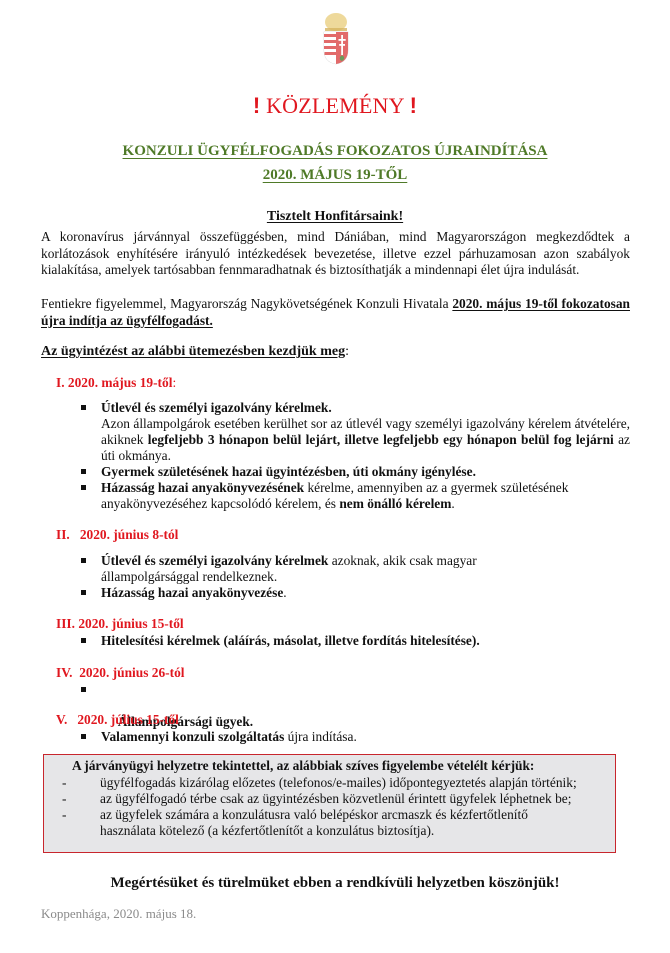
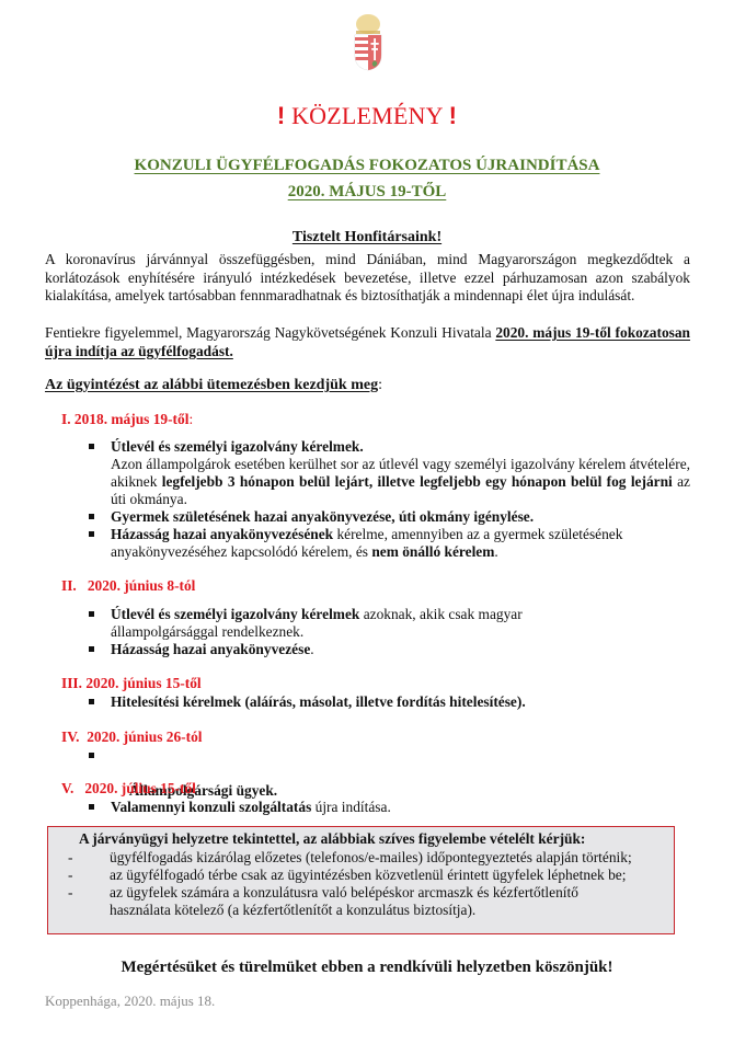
  ! KÖZLEMÉNY !
  KONZULI ÜGYFÉLFOGADÁS FOKOZATOS ÚJRAINDÍTÁSA
  2020. MÁJUS 19-TŐL
  Tisztelt Honfitársaink!
  A koronavírus járvánnyal összefüggésben, mind Dániában, mind Magyarországon megkezdődtek a korlátozások enyhítésére irányuló intézkedések bevezetése, illetve ezzel párhuzamosan azon szabályok kialakítása, amelyek tartósabban fennmaradhatnak és biztosíthatják a mindennapi élet újra indulását.
  Fentiekre figyelemmel, Magyarország Nagykövetségének Konzuli Hivatala 2020. május 19-től fokozatosan újra indítja az ügyfélfogadást.
  Az ügyintézést az alábbi ütemezésben kezdjük meg:
- I. 2020. május 19-től:
+ I. 2018. május 19-től:
  Útlevél és személyi igazolvány kérelmek.
  Azon állampolgárok esetében kerülhet sor az útlevél vagy személyi igazolvány kérelem átvételére, akiknek legfeljebb 3 hónapon belül lejárt, illetve legfeljebb egy hónapon belül fog lejárni az úti okmánya.
- Gyermek születésének hazai ügyintézésben, úti okmány igénylése.
+ Gyermek születésének hazai anyakönyvezése, úti okmány igénylése.
  Házasság hazai anyakönyvezésének kérelme, amennyiben az a gyermek születésének anyakönyvezéséhez kapcsolódó kérelem, és nem önálló kérelem.
  II. 2020. június 8-tól
  Útlevél és személyi igazolvány kérelmek azoknak, akik csak magyar állampolgársággal rendelkeznek.
  Házasság hazai anyakönyvezése.
  III. 2020. június 15-től
  Hitelesítési kérelmek (aláírás, másolat, illetve fordítás hitelesítése).
  IV. 2020. június 26-tól
  Állampolgársági ügyek.
  V. 2020. július 15-től
  Valamennyi konzuli szolgáltatás újra indítása.
  A járványügyi helyzetre tekintettel, az alábbiak szíves figyelembe vételélt kérjük:
  -
  ügyfélfogadás kizárólag előzetes (telefonos/e-mailes) időpontegyeztetés alapján történik;
  -
  az ügyfélfogadó térbe csak az ügyintézésben közvetlenül érintett ügyfelek léphetnek be;
  -
  az ügyfelek számára a konzulátusra való belépéskor arcmaszk és kézfertőtlenítő használata kötelező (a kézfertőtlenítőt a konzulátus biztosítja).
  Megértésüket és türelmüket ebben a rendkívüli helyzetben köszönjük!
  Koppenhága, 2020. május 18.
